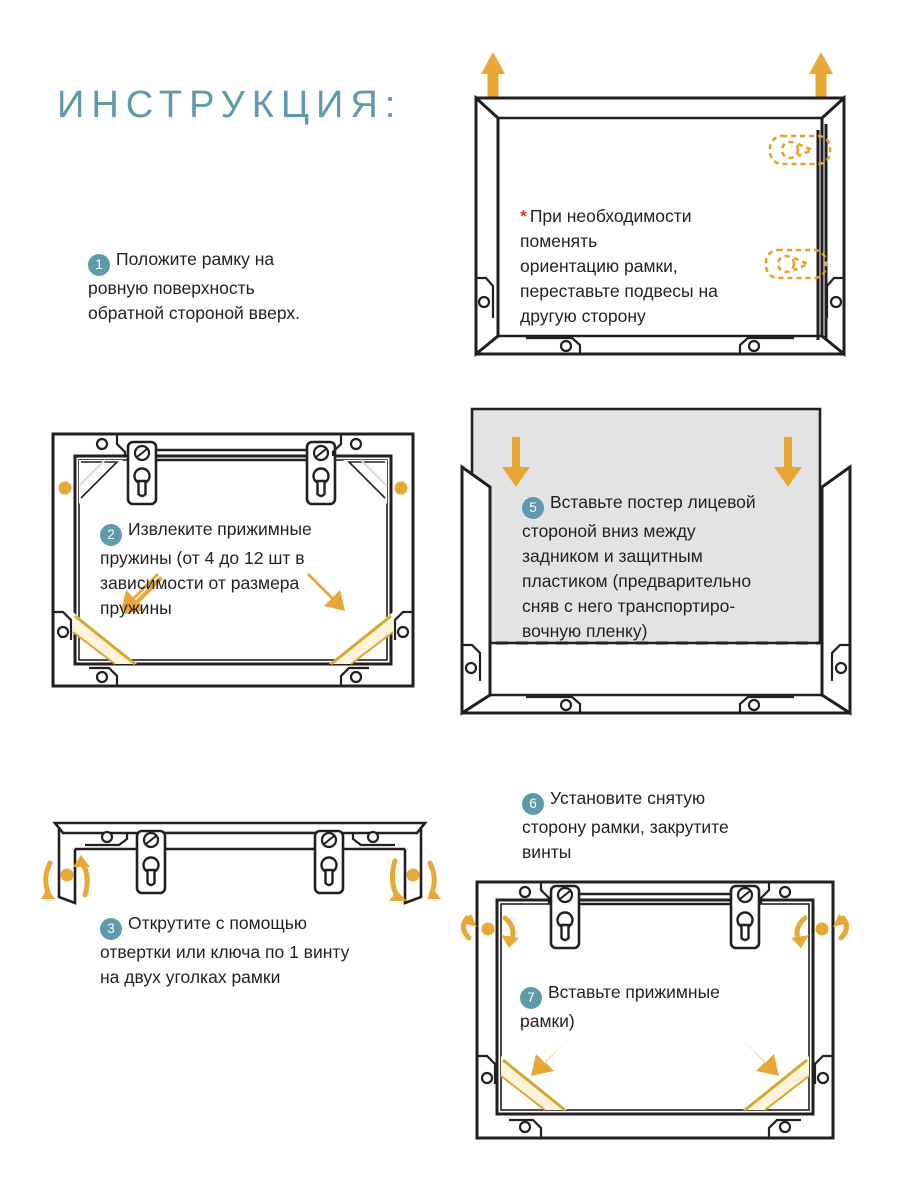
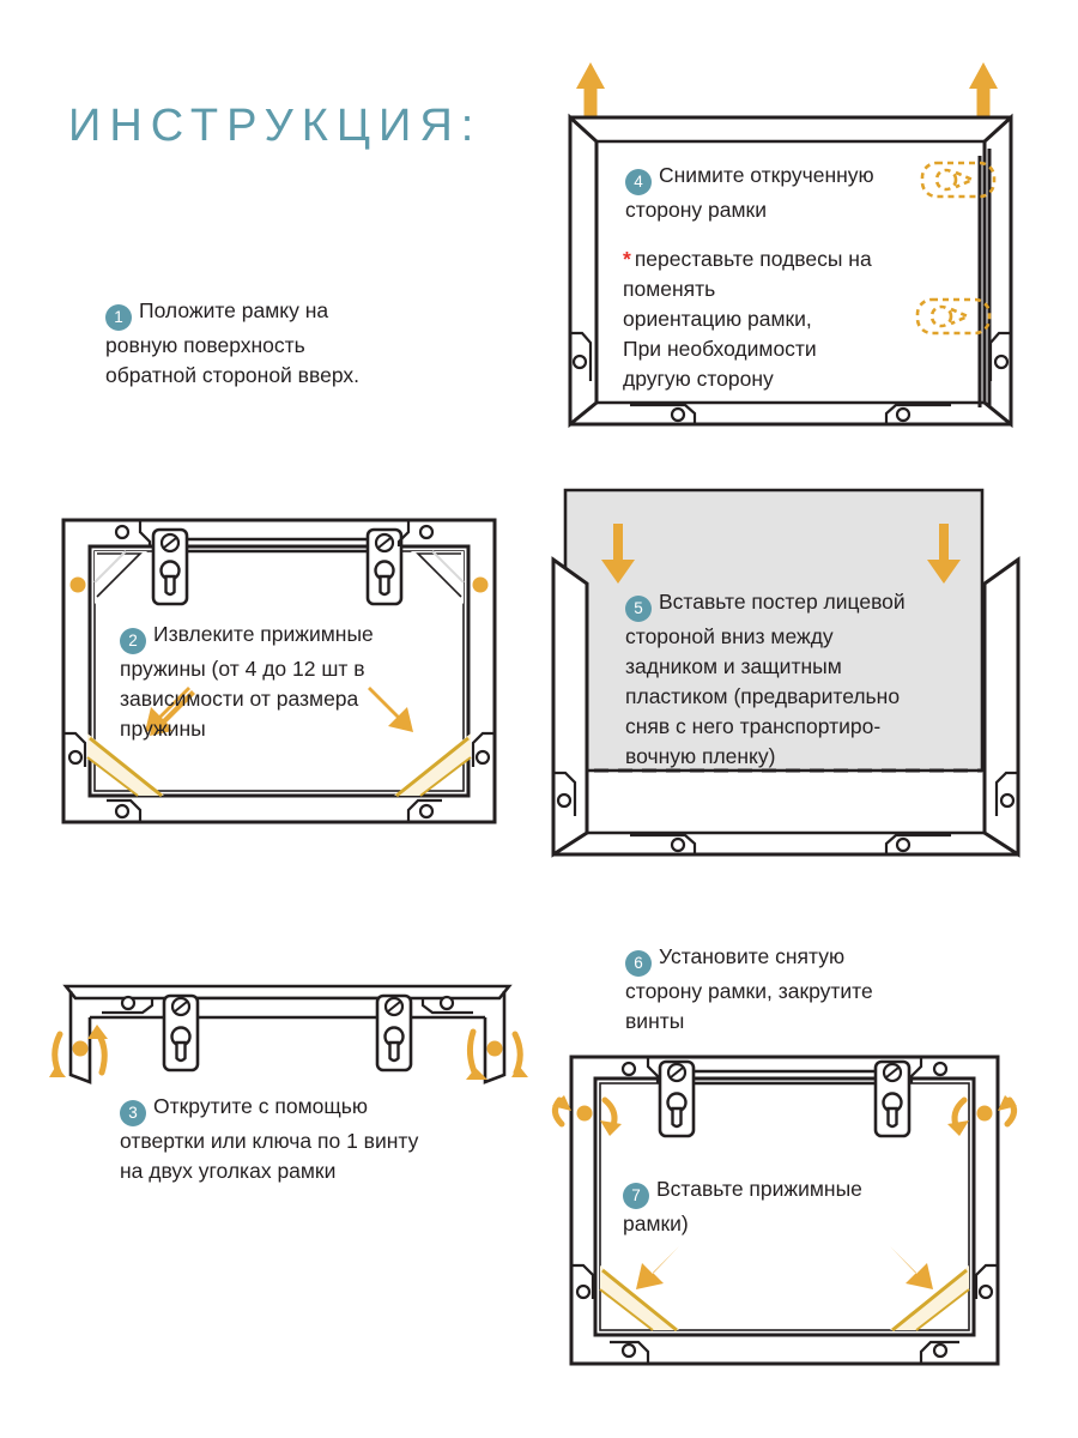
  ИНСТРУКЦИЯ:
  1 Положите рамку на
  ровную поверхность
  обратной стороной вверх.
+ 4 Снимите открученную
+ сторону рамки
- * При необходимости
+ * переставьте подвесы на
  поменять
  ориентацию рамки,
- переставьте подвесы на
+ При необходимости
  другую сторону
  2 Извлеките прижимные
  пружины (от 4 до 12 шт в
  зависимости от размера
  пружины
  5 Вставьте постер лицевой
  стороной вниз между
  задником и защитным
  пластиком (предварительно
  сняв с него транспортиро-
  вочную пленку)
  3 Открутите с помощью
  отвертки или ключа по 1 винту
  на двух уголках рамки
  6 Установите снятую
  сторону рамки, закрутите
  винты
  7 Вставьте прижимные
  рамки)
